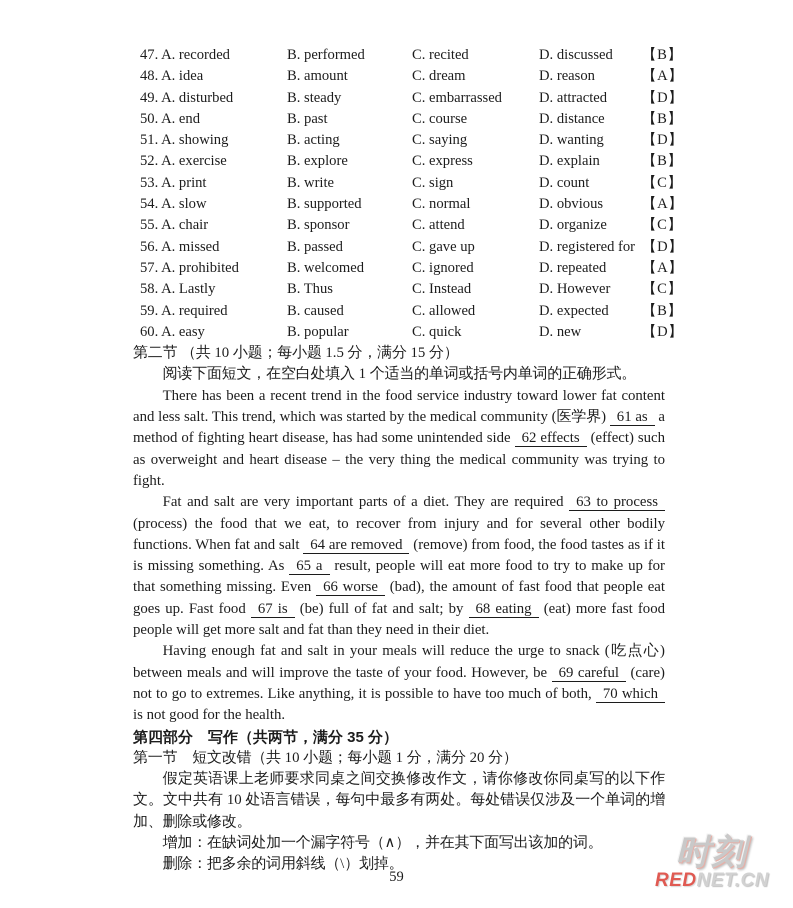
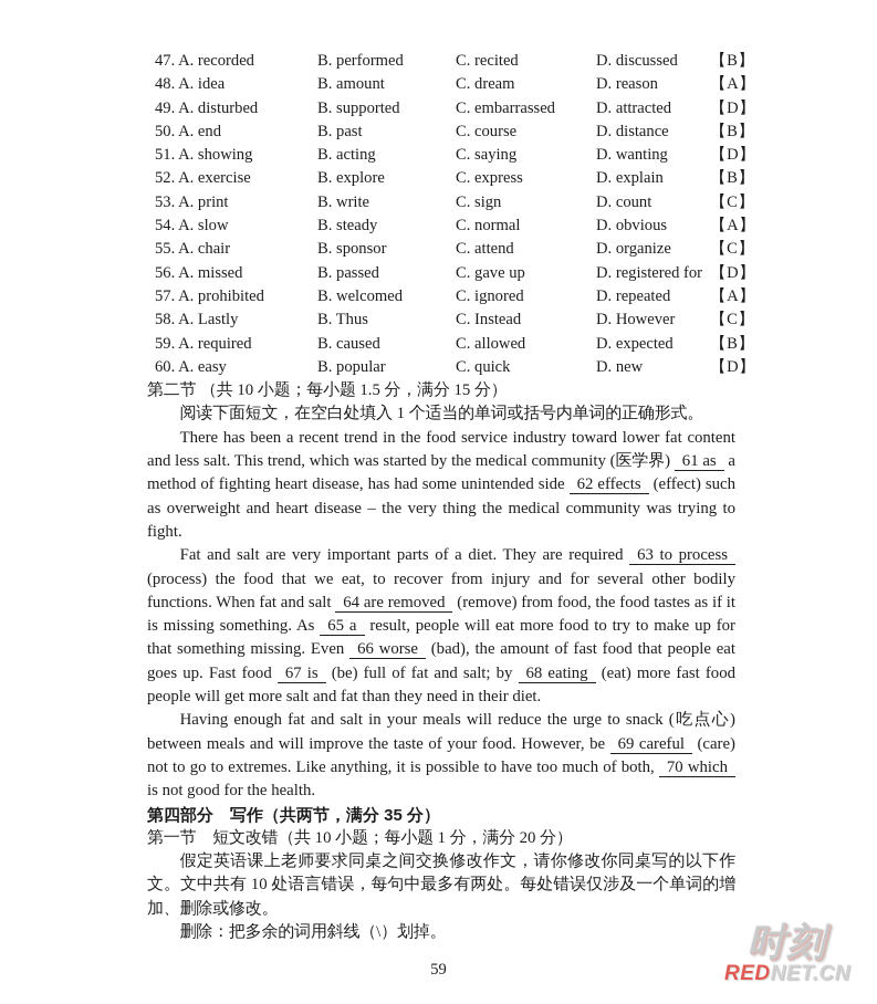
  47. A. recorded
  B. performed
  C. recited
  D. discussed
  【B】
  48. A. idea
  B. amount
  C. dream
  D. reason
  【A】
  49. A. disturbed
- B. steady
+ B. supported
  C. embarrassed
  D. attracted
  【D】
  50. A. end
  B. past
  C. course
  D. distance
  【B】
  51. A. showing
  B. acting
  C. saying
  D. wanting
  【D】
  52. A. exercise
  B. explore
  C. express
  D. explain
  【B】
  53. A. print
  B. write
  C. sign
  D. count
  【C】
  54. A. slow
- B. supported
+ B. steady
  C. normal
  D. obvious
  【A】
  55. A. chair
  B. sponsor
  C. attend
  D. organize
  【C】
  56. A. missed
  B. passed
  C. gave up
  D. registered for
  【D】
  57. A. prohibited
  B. welcomed
  C. ignored
  D. repeated
  【A】
  58. A. Lastly
  B. Thus
  C. Instead
  D. However
  【C】
  59. A. required
  B. caused
  C. allowed
  D. expected
  【B】
  60. A. easy
  B. popular
  C. quick
  D. new
  【D】
  第二节 （共 10 小题；每小题 1.5 分，满分 15 分）
  阅读下面短文，在空白处填入 1 个适当的单词或括号内单词的正确形式。
  There has been a recent trend in the food service industry toward lower fat content and less salt. This trend, which was started by the medical community (医学界) 61 as a method of fighting heart disease, has had some unintended side 62 effects (effect) such as overweight and heart disease – the very thing the medical community was trying to fight.
  Fat and salt are very important parts of a diet. They are required 63 to process (process) the food that we eat, to recover from injury and for several other bodily functions. When fat and salt 64 are removed (remove) from food, the food tastes as if it is missing something. As 65 a result, people will eat more food to try to make up for that something missing. Even 66 worse (bad), the amount of fast food that people eat goes up. Fast food 67 is (be) full of fat and salt; by 68 eating (eat) more fast food people will get more salt and fat than they need in their diet.
  Having enough fat and salt in your meals will reduce the urge to snack (吃点心) between meals and will improve the taste of your food. However, be 69 careful (care) not to go to extremes. Like anything, it is possible to have too much of both, 70 which is not good for the health.
  第四部分 写作（共两节，满分 35 分）
  第一节 短文改错（共 10 小题；每小题 1 分，满分 20 分）
  假定英语课上老师要求同桌之间交换修改作文，请你修改你同桌写的以下作文。文中共有 10 处语言错误，每句中最多有两处。每处错误仅涉及一个单词的增加、删除或修改。
- 增加：在缺词处加一个漏字符号（∧），并在其下面写出该加的词。
  删除：把多余的词用斜线（\）划掉。
  59
  时刻
  REDNET.CN
